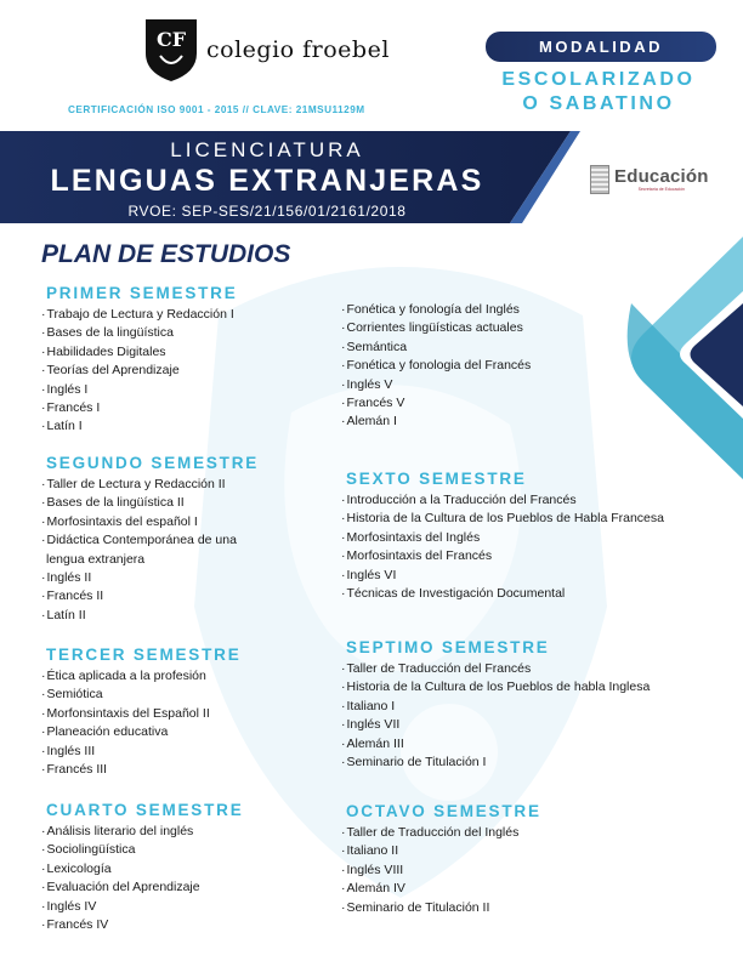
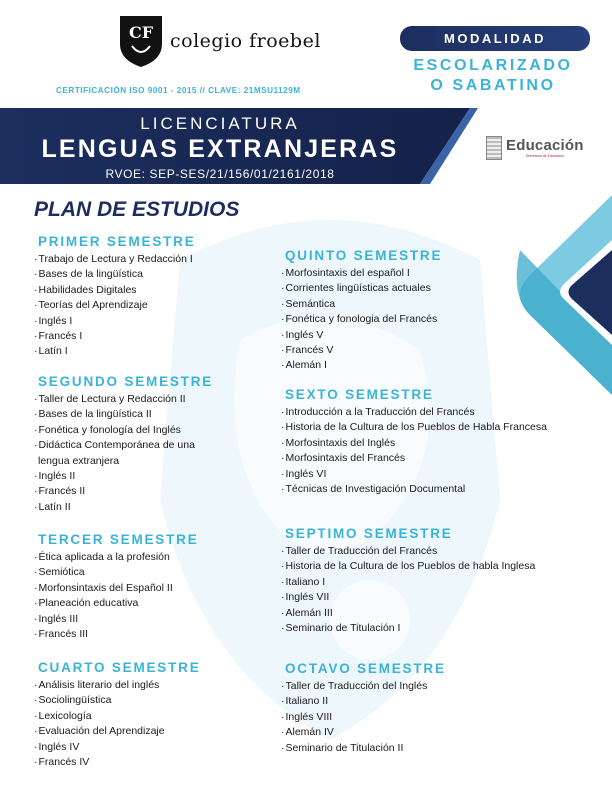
  CF
  colegio froebel
  CERTIFICACIÓN ISO 9001 - 2015 // CLAVE: 21MSU1129M
  MODALIDAD
  ESCOLARIZADO
  O SABATINO
  LICENCIATURA
  LENGUAS EXTRANJERAS
  RVOE: SEP-SES/21/156/01/2161/2018
  Educación
  PLAN DE ESTUDIOS
  PRIMER SEMESTRE
  Trabajo de Lectura y Redacción I
  Bases de la lingüística
  Habilidades Digitales
  Teorías del Aprendizaje
  Inglés I
  Francés I
  Latín I
  SEGUNDO SEMESTRE
  Taller de Lectura y Redacción II
  Bases de la lingüística II
- Morfosintaxis del español I
+ Fonética y fonología del Inglés
  Didáctica Contemporánea de una
  lengua extranjera
  Inglés II
  Francés II
  Latín II
  TERCER SEMESTRE
  Ética aplicada a la profesión
  Semiótica
  Morfonsintaxis del Español II
  Planeación educativa
  Inglés III
  Francés III
  CUARTO SEMESTRE
  Análisis literario del inglés
  Sociolingüística
  Lexicología
  Evaluación del Aprendizaje
  Inglés IV
  Francés IV
+ QUINTO SEMESTRE
- Fonética y fonología del Inglés
+ Morfosintaxis del español I
  Corrientes lingüísticas actuales
  Semántica
  Fonética y fonologia del Francés
  Inglés V
  Francés V
  Alemán I
  SEXTO SEMESTRE
  Introducción a la Traducción del Francés
  Historia de la Cultura de los Pueblos de Habla Francesa
  Morfosintaxis del Inglés
  Morfosintaxis del Francés
  Inglés VI
  Técnicas de Investigación Documental
  SEPTIMO SEMESTRE
  Taller de Traducción del Francés
  Historia de la Cultura de los Pueblos de habla Inglesa
  Italiano I
  Inglés VII
  Alemán III
  Seminario de Titulación I
  OCTAVO SEMESTRE
  Taller de Traducción del Inglés
  Italiano II
  Inglés VIII
  Alemán IV
  Seminario de Titulación II
